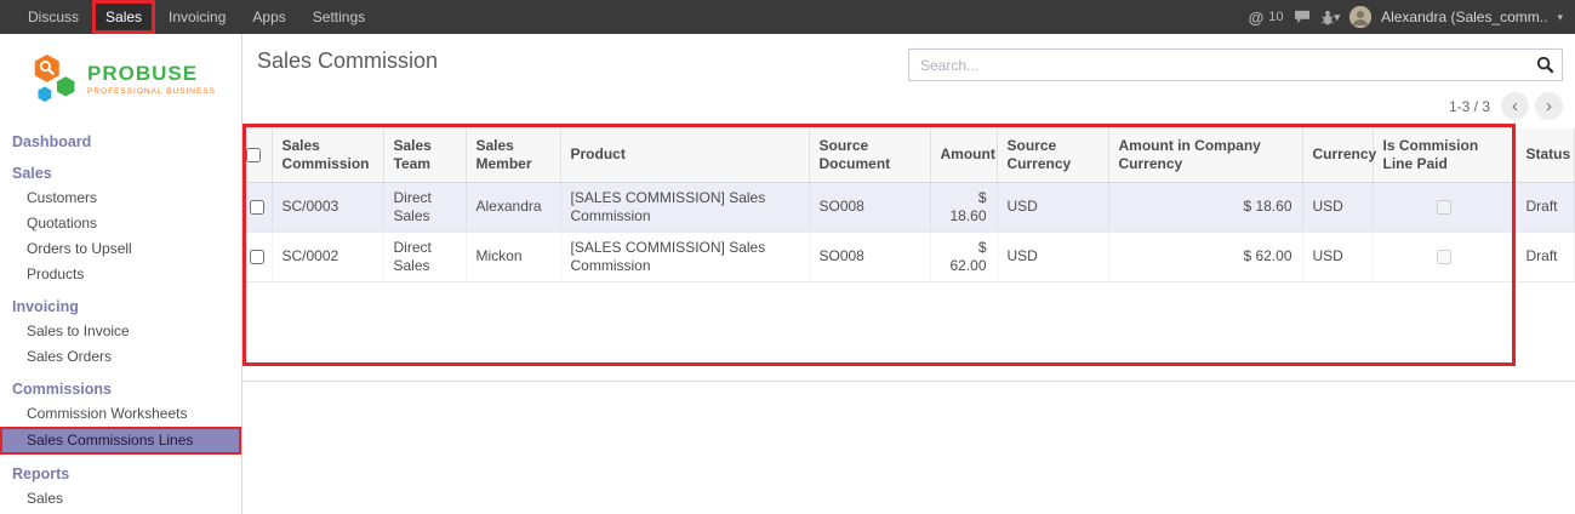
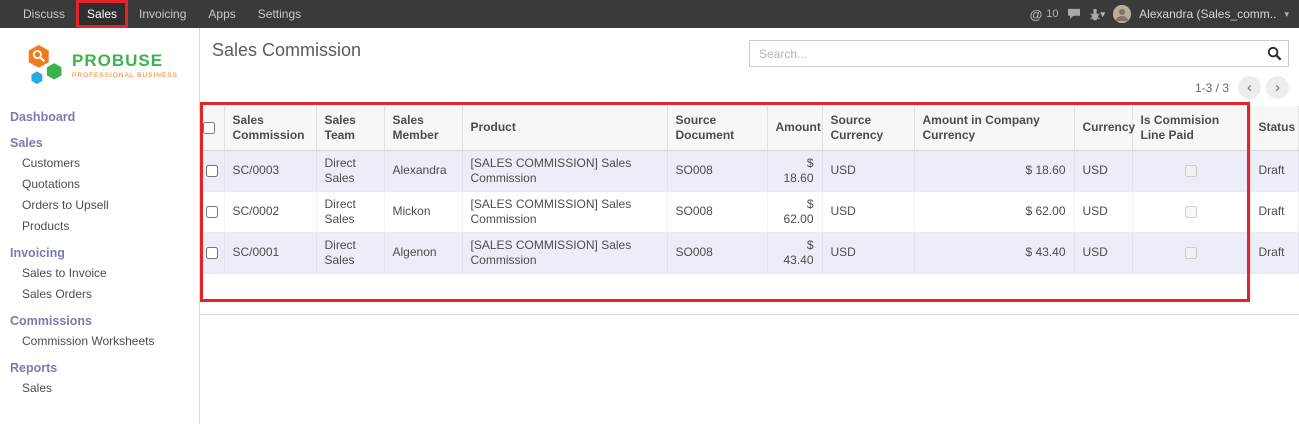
  Discuss
  Sales
  Invoicing
  Apps
  Settings
  @
  10
  ▾
  Alexandra (Sales_comm..
  ▾
  PROBUSE
  Dashboard
  Sales
  Customers
  Quotations
  Orders to Upsell
  Products
  Invoicing
  Sales to Invoice
  Sales Orders
  Commissions
  Commission Worksheets
- Sales Commissions Lines
  Reports
  Sales
  Sales Commission
  Search...
  1-3 / 3
  ‹
  ›
  	Sales Commission	Sales Team	Sales Member	Product	Source Document	Amount	Source Currency	Amount in Company Currency	Currency	Is Commision Line Paid	Status
  	SC/0003	Direct Sales	Alexandra	[SALES COMMISSION] Sales Commission	SO008	$ 18.60	USD	$ 18.60	USD		Draft
  	SC/0002	Direct Sales	Mickon	[SALES COMMISSION] Sales Commission	SO008	$ 62.00	USD	$ 62.00	USD		Draft
+ 	SC/0001	Direct Sales	Algenon	[SALES COMMISSION] Sales Commission	SO008	$ 43.40	USD	$ 43.40	USD		Draft
